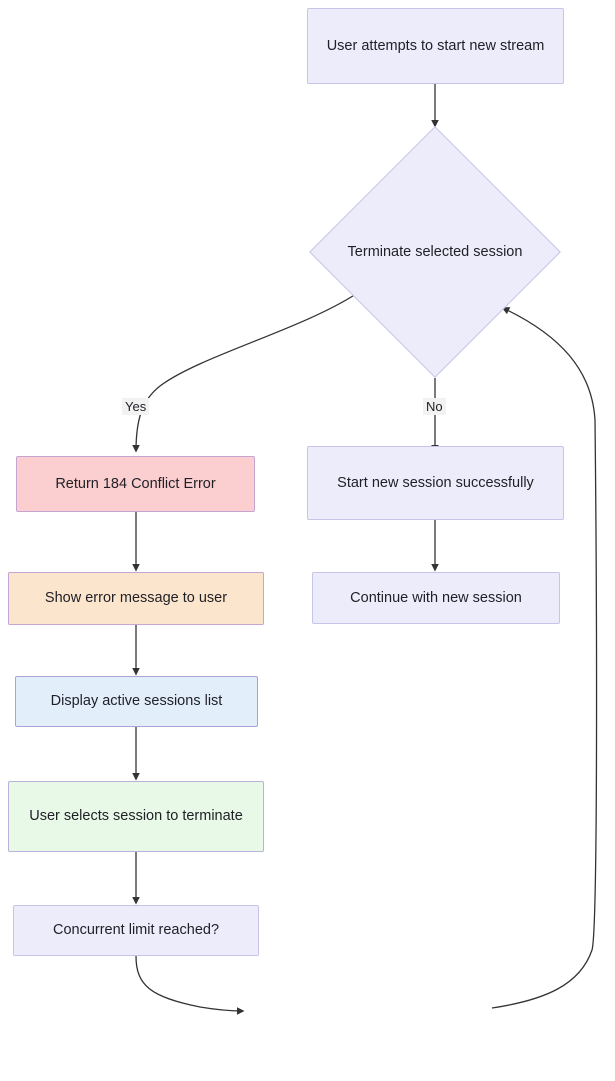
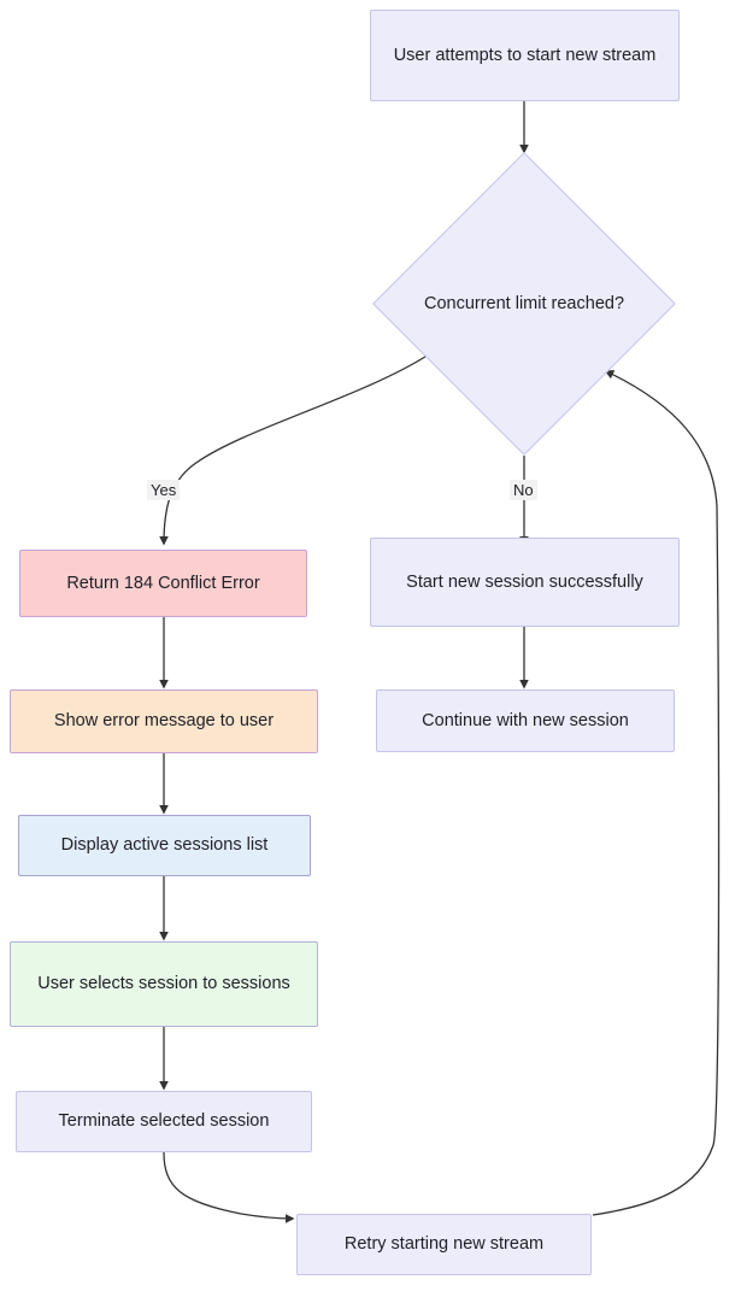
  User attempts to start new stream
- Terminate selected session
+ Concurrent limit reached?
  Return 184 Conflict Error
  Show error message to user
  Display active sessions list
- User selects session to terminate
+ User selects session to sessions
- Concurrent limit reached?
+ Terminate selected session
+ Retry starting new stream
  Start new session successfully
  Continue with new session
  Yes
  No
